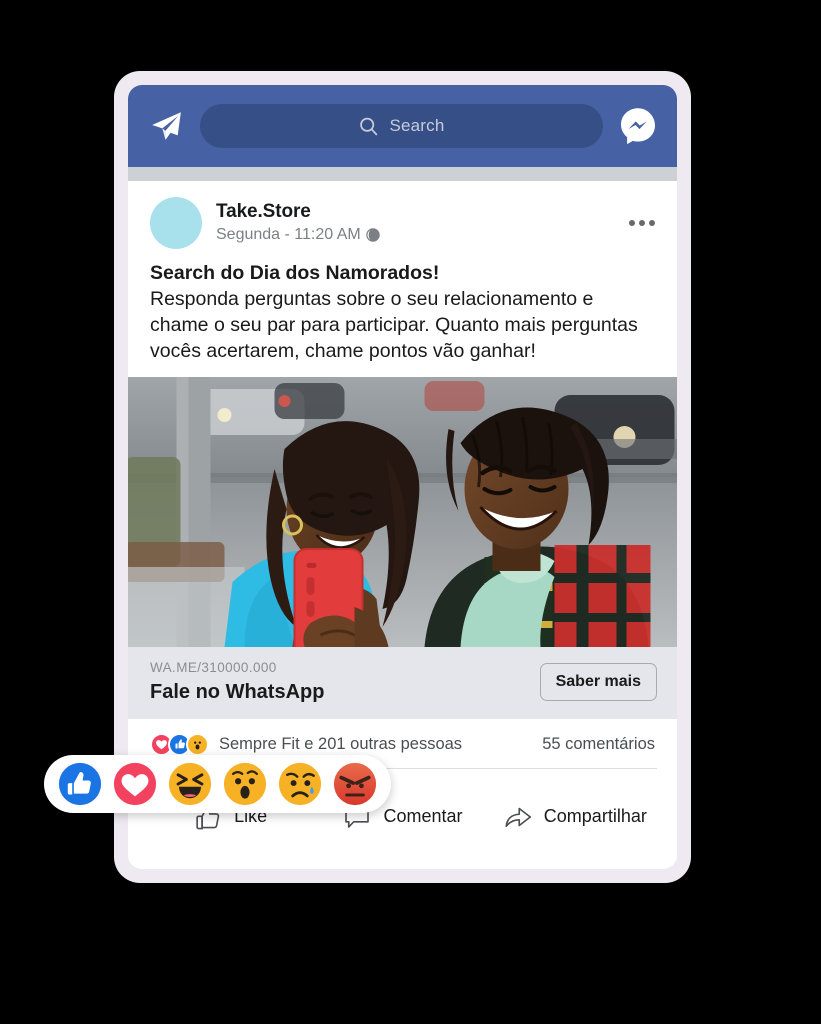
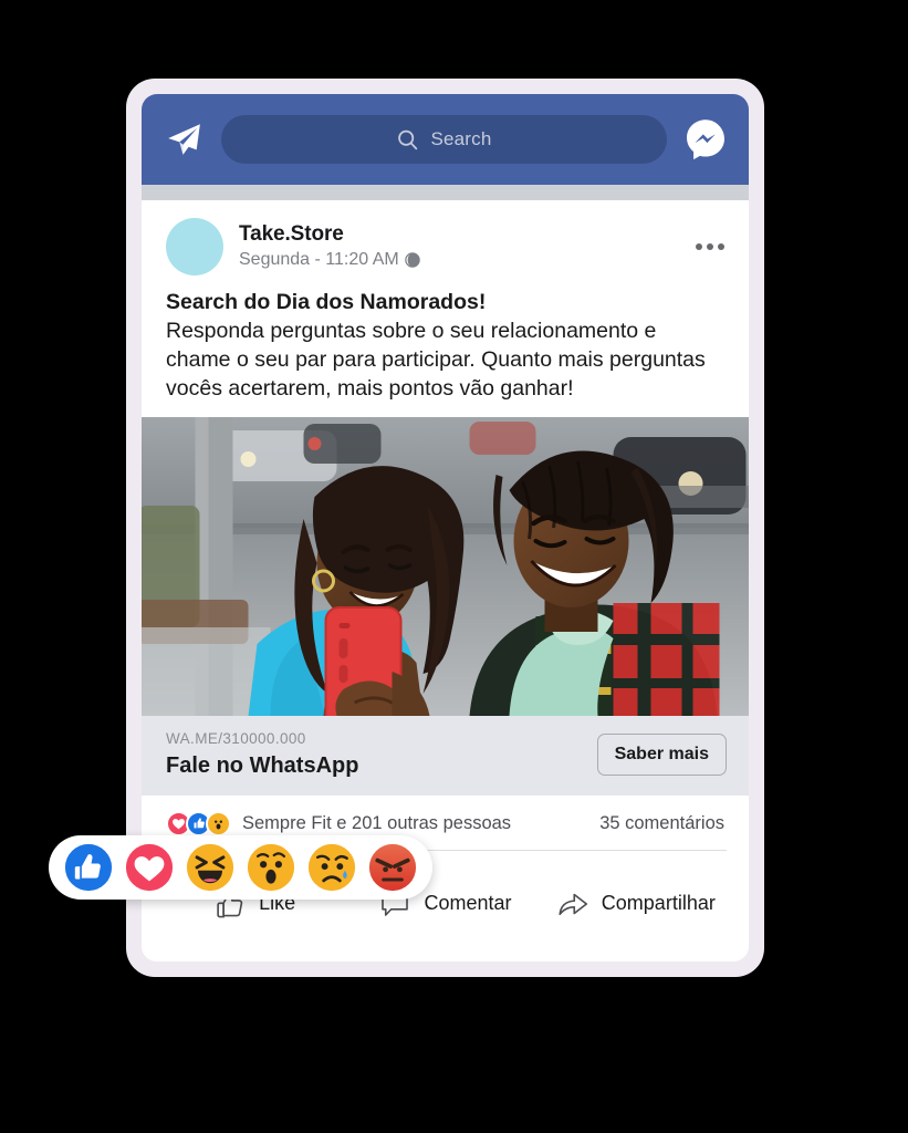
  Search
  Take.Store
  Segunda - 11:20 AM
  Search do Dia dos Namorados!
- Responda perguntas sobre o seu relacionamento e chame o seu par para participar. Quanto mais perguntas vocês acertarem, chame pontos vão ganhar!
+ Responda perguntas sobre o seu relacionamento e chame o seu par para participar. Quanto mais perguntas vocês acertarem, mais pontos vão ganhar!
  WA.ME/310000.000
  Fale no WhatsApp
  Saber mais
  Sempre Fit e 201 outras pessoas
- 55 comentários
+ 35 comentários
  Like
  Comentar
  Compartilhar
